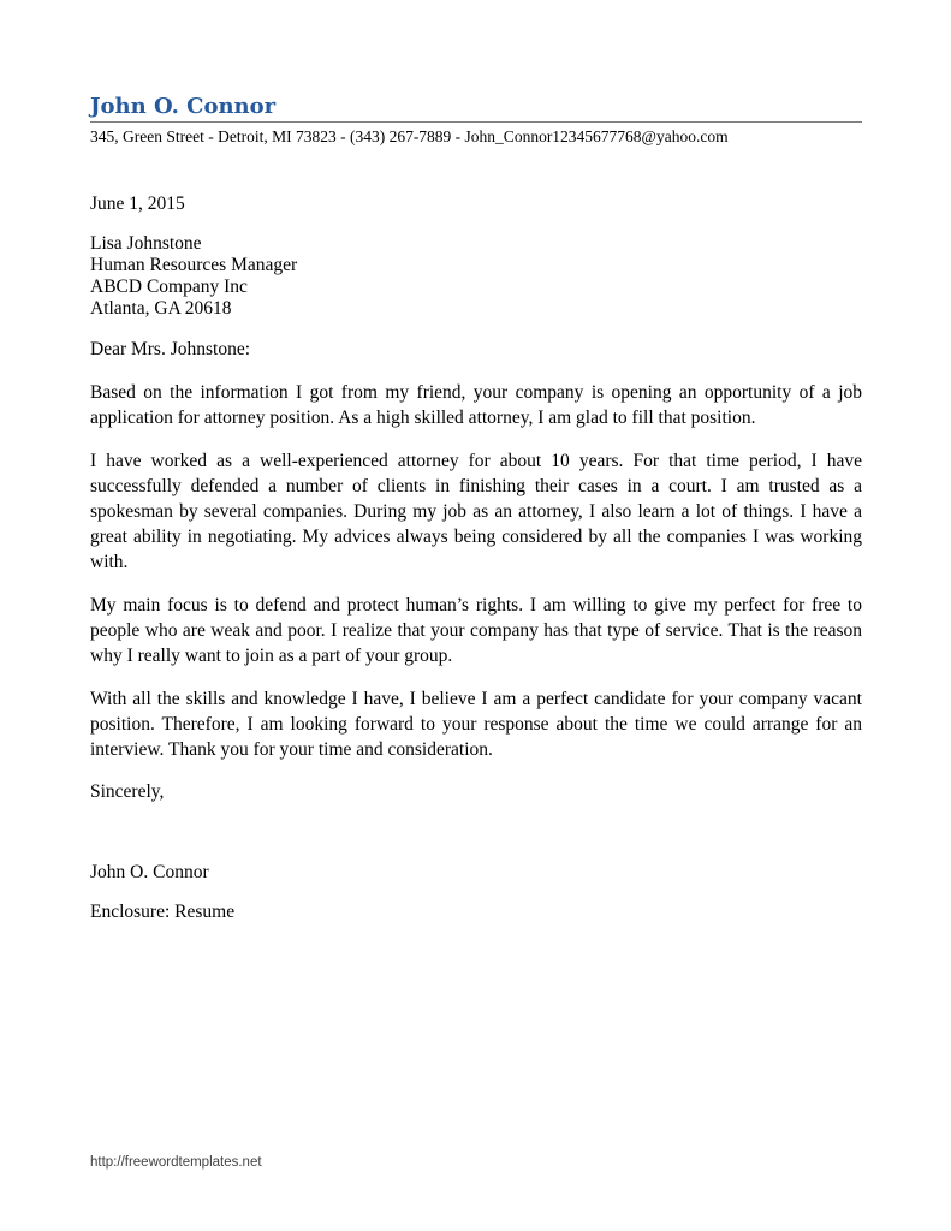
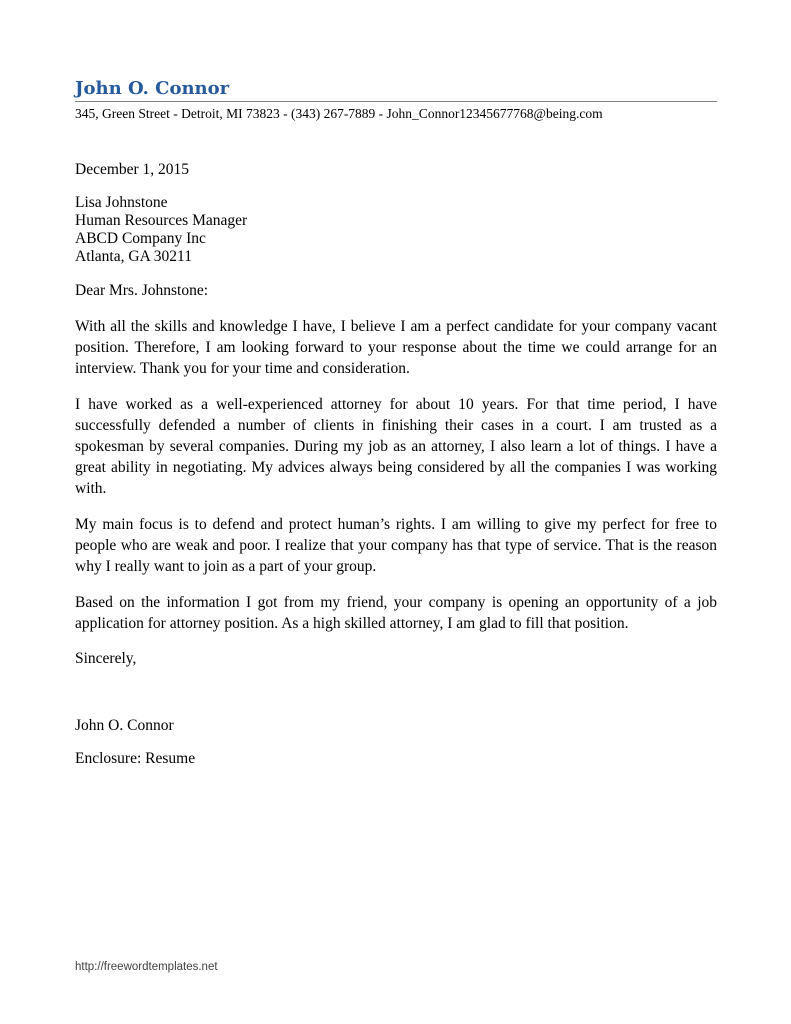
  John O. Connor
- 345, Green Street - Detroit, MI 73823 - (343) 267-7889 - John_Connor12345677768@yahoo.com
+ 345, Green Street - Detroit, MI 73823 - (343) 267-7889 - John_Connor12345677768@being.com
- June 1, 2015
+ December 1, 2015
  Lisa Johnstone
  Human Resources Manager
  ABCD Company Inc
- Atlanta, GA 20618
+ Atlanta, GA 30211
  Dear Mrs. Johnstone:
- Based on the information I got from my friend, your company is opening an opportunity of a job application for attorney position. As a high skilled attorney, I am glad to fill that position.
+ With all the skills and knowledge I have, I believe I am a perfect candidate for your company vacant position. Therefore, I am looking forward to your response about the time we could arrange for an interview. Thank you for your time and consideration.
  I have worked as a well-experienced attorney for about 10 years. For that time period, I have successfully defended a number of clients in finishing their cases in a court. I am trusted as a spokesman by several companies. During my job as an attorney, I also learn a lot of things. I have a great ability in negotiating. My advices always being considered by all the companies I was working with.
  My main focus is to defend and protect human’s rights. I am willing to give my perfect for free to people who are weak and poor. I realize that your company has that type of service. That is the reason why I really want to join as a part of your group.
- With all the skills and knowledge I have, I believe I am a perfect candidate for your company vacant position. Therefore, I am looking forward to your response about the time we could arrange for an interview. Thank you for your time and consideration.
+ Based on the information I got from my friend, your company is opening an opportunity of a job application for attorney position. As a high skilled attorney, I am glad to fill that position.
  Sincerely,
  John O. Connor
  Enclosure: Resume
  http://freewordtemplates.net
